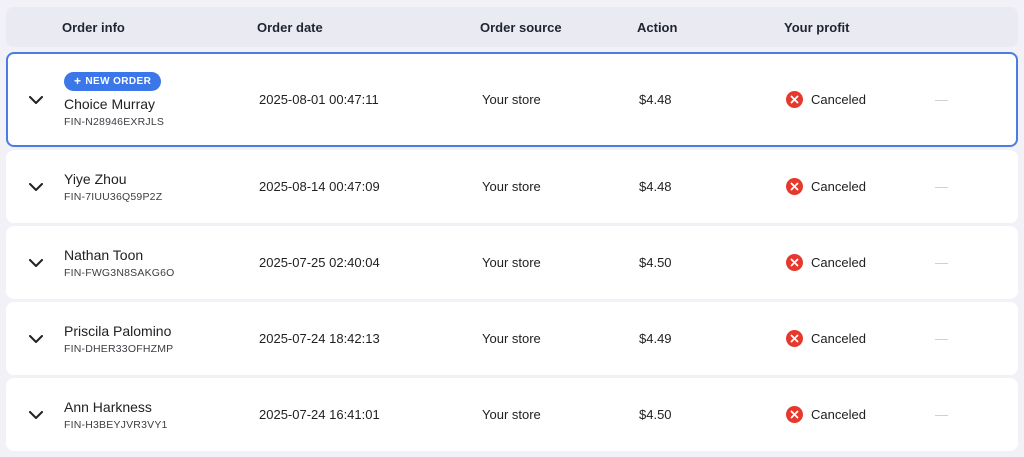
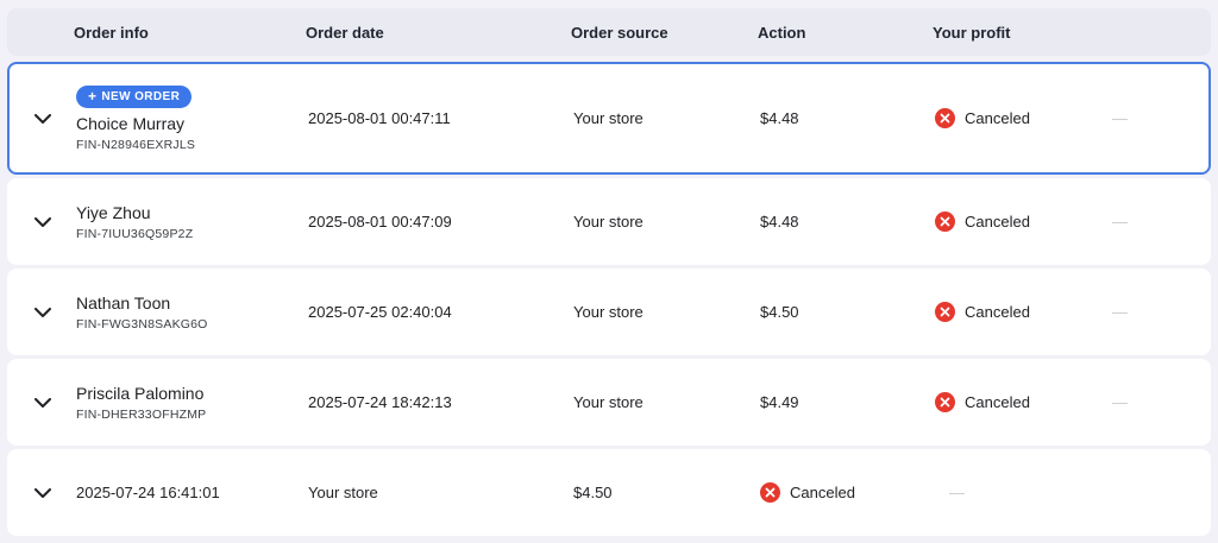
  Order info
  Order date
  Order source
  Action
  Your profit
  +
  NEW ORDER
  Choice Murray
  FIN-N28946EXRJLS
  2025-08-01 00:47:11
  Your store
  $4.48
  Canceled
  —
  Yiye Zhou
  FIN-7IUU36Q59P2Z
- 2025-08-14 00:47:09
+ 2025-08-01 00:47:09
  Your store
  $4.48
  Canceled
  —
  Nathan Toon
  FIN-FWG3N8SAKG6O
  2025-07-25 02:40:04
  Your store
  $4.50
  Canceled
  —
  Priscila Palomino
  FIN-DHER33OFHZMP
  2025-07-24 18:42:13
  Your store
  $4.49
  Canceled
  —
- Ann Harkness
- FIN-H3BEYJVR3VY1
  2025-07-24 16:41:01
  Your store
  $4.50
  Canceled
  —
